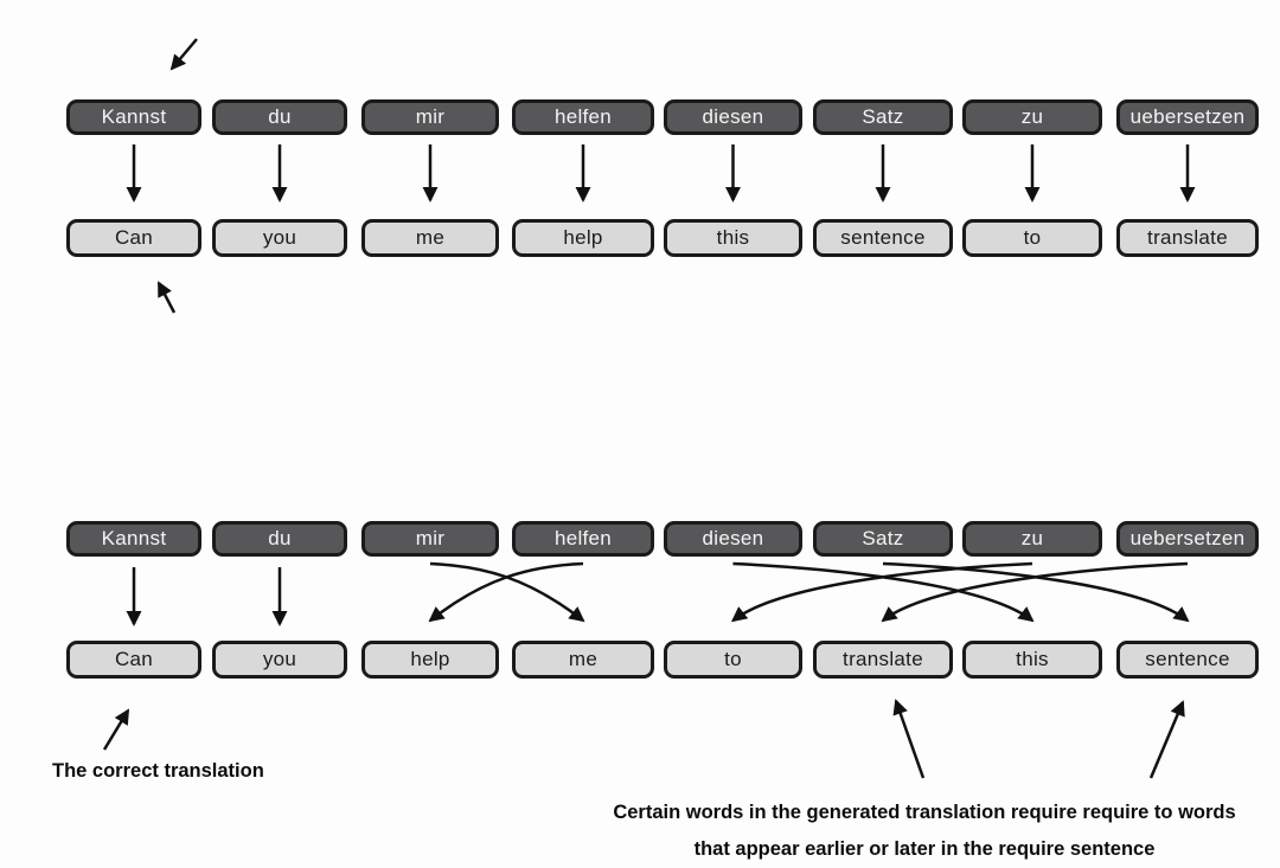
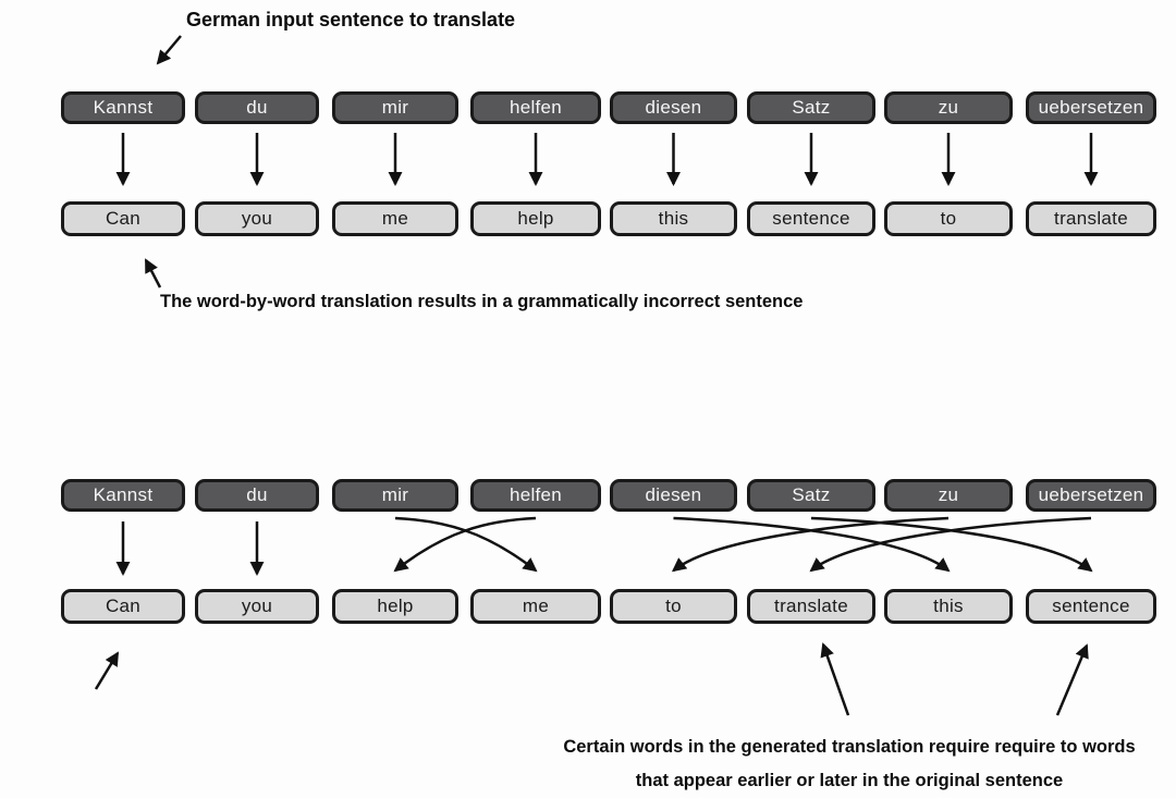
+ German input sentence to translate
  Kannst
  du
  mir
  helfen
  diesen
  Satz
  zu
  uebersetzen
  Can
  you
  me
  help
  this
  sentence
  to
  translate
+ The word-by-word translation results in a grammatically incorrect sentence
  Kannst
  du
  mir
  helfen
  diesen
  Satz
  zu
  uebersetzen
  Can
  you
  help
  me
  to
  translate
  this
  sentence
- The correct translation
  Certain words in the generated translation require require to words
- that appear earlier or later in the require sentence
+ that appear earlier or later in the original sentence
